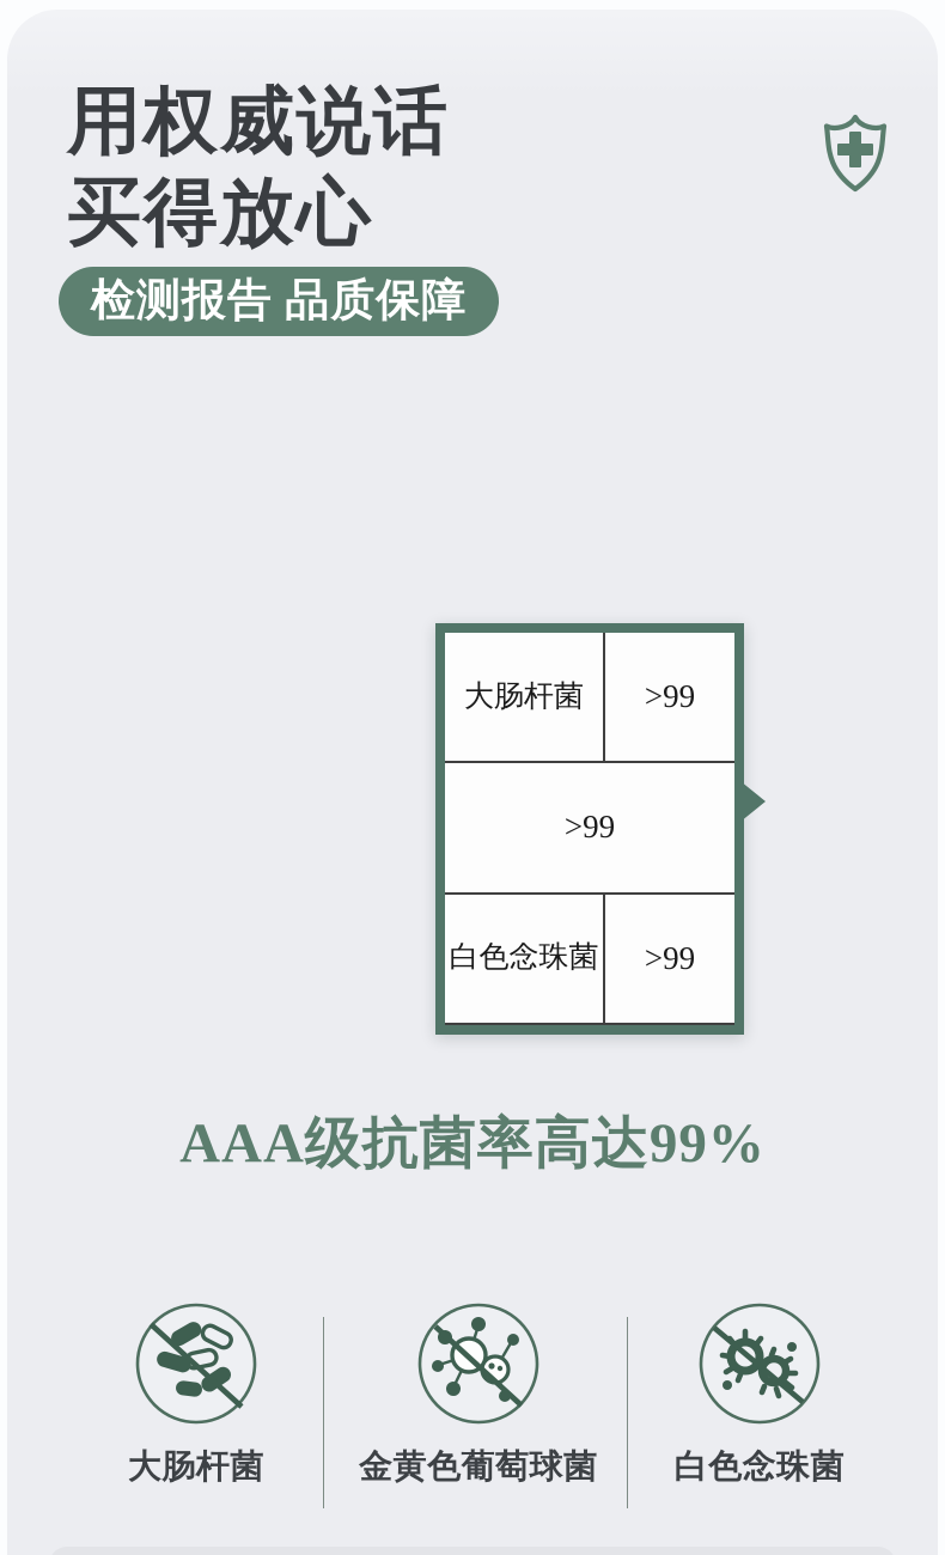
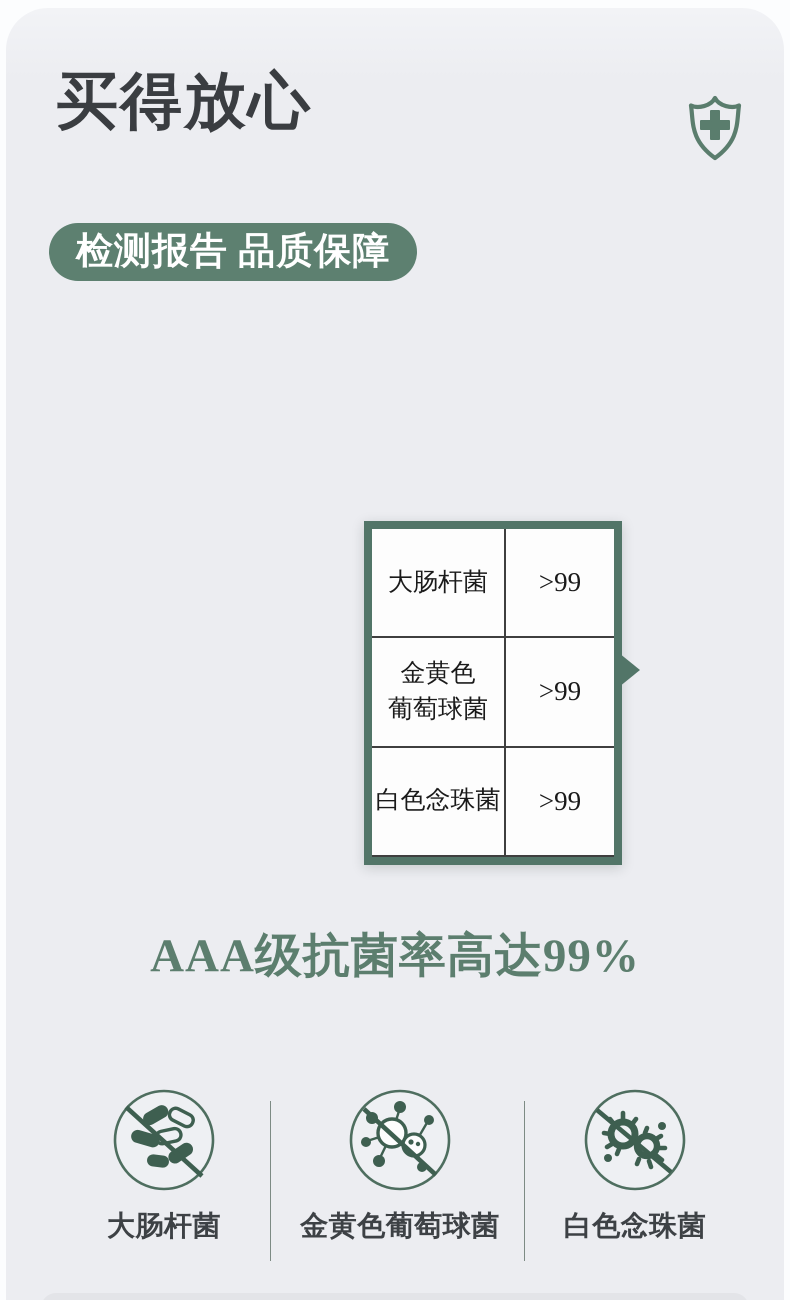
- 用权威说话
  买得放心
  检测报告 品质保障
  大肠杆菌
  >99
+ 金黄色
+ 葡萄球菌
  >99
  白色念珠菌
  >99
  AAA级抗菌率高达99%
  大肠杆菌
  金黄色葡萄球菌
  白色念珠菌
